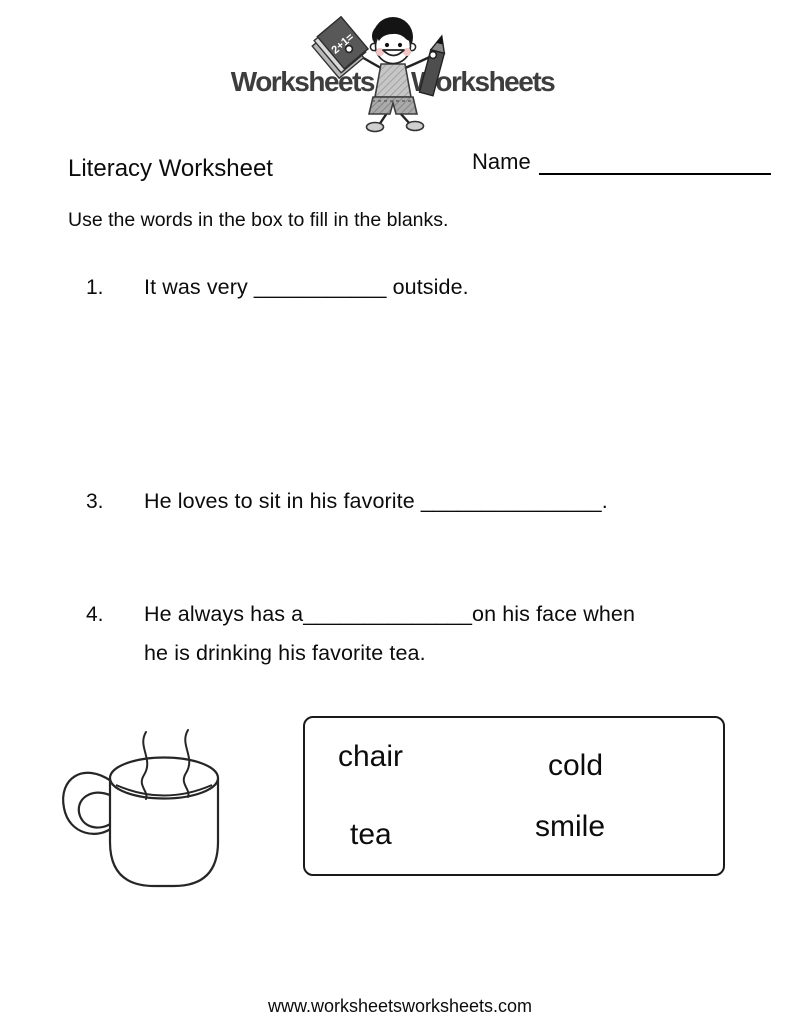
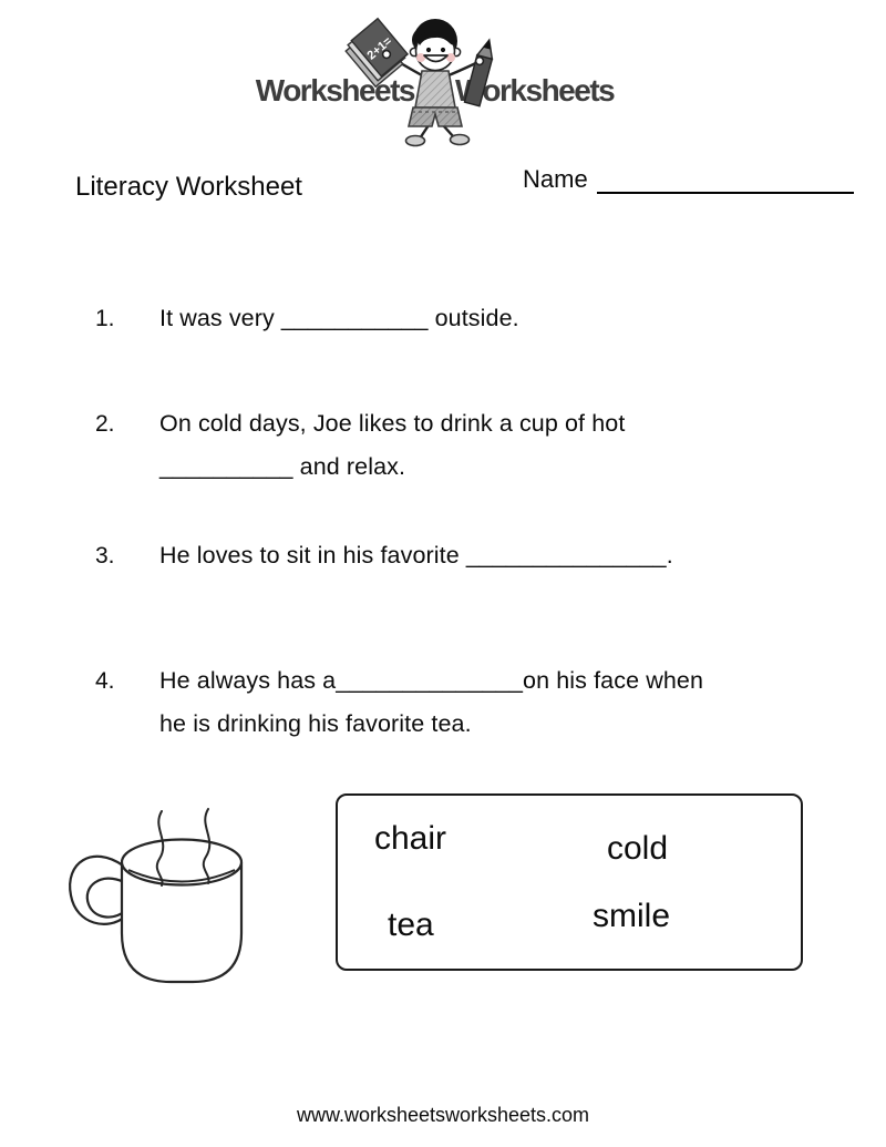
  Worksheets
  orksheets
  Literacy Worksheet
  Name
- Use the words in the box to fill in the blanks.
  1.
  It was very ___________ outside.
+ 2.
+ On cold days, Joe likes to drink a cup of hot
+ __________ and relax.
  3.
  He loves to sit in his favorite _______________.
  4.
  He always has a______________on his face when
  he is drinking his favorite tea.
  chair
  cold
  tea
  smile
  www.worksheetsworksheets.com
